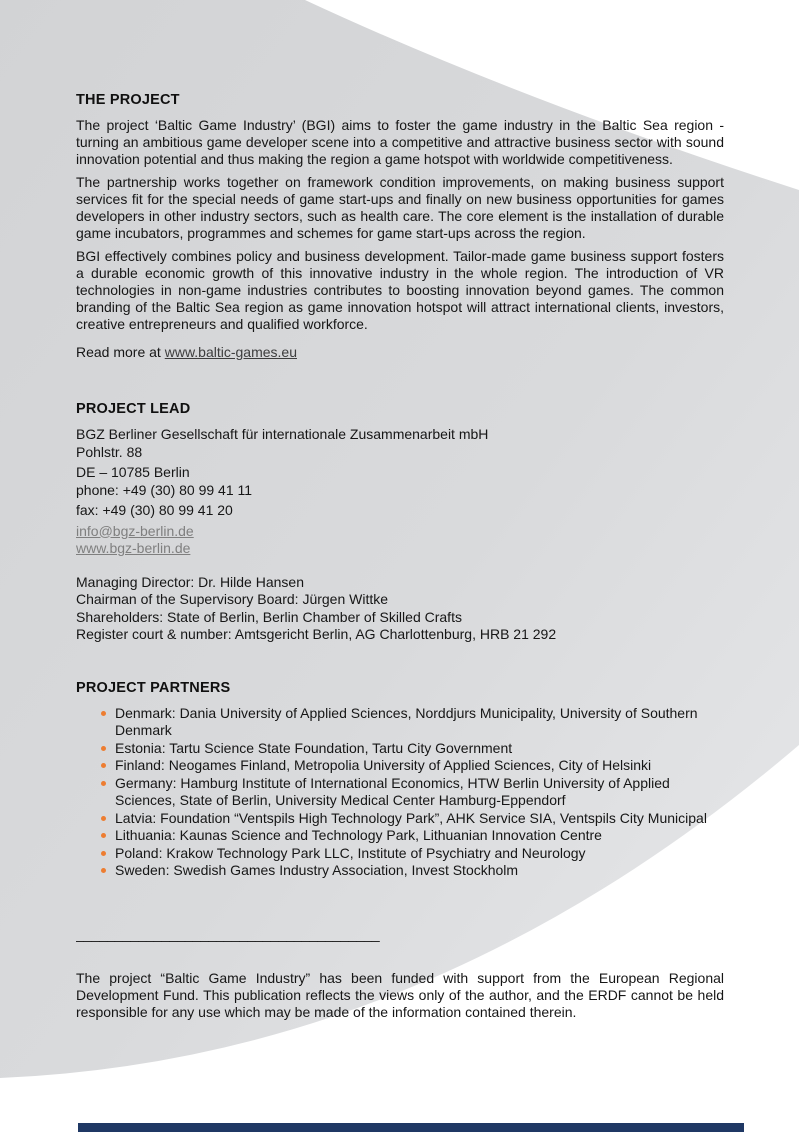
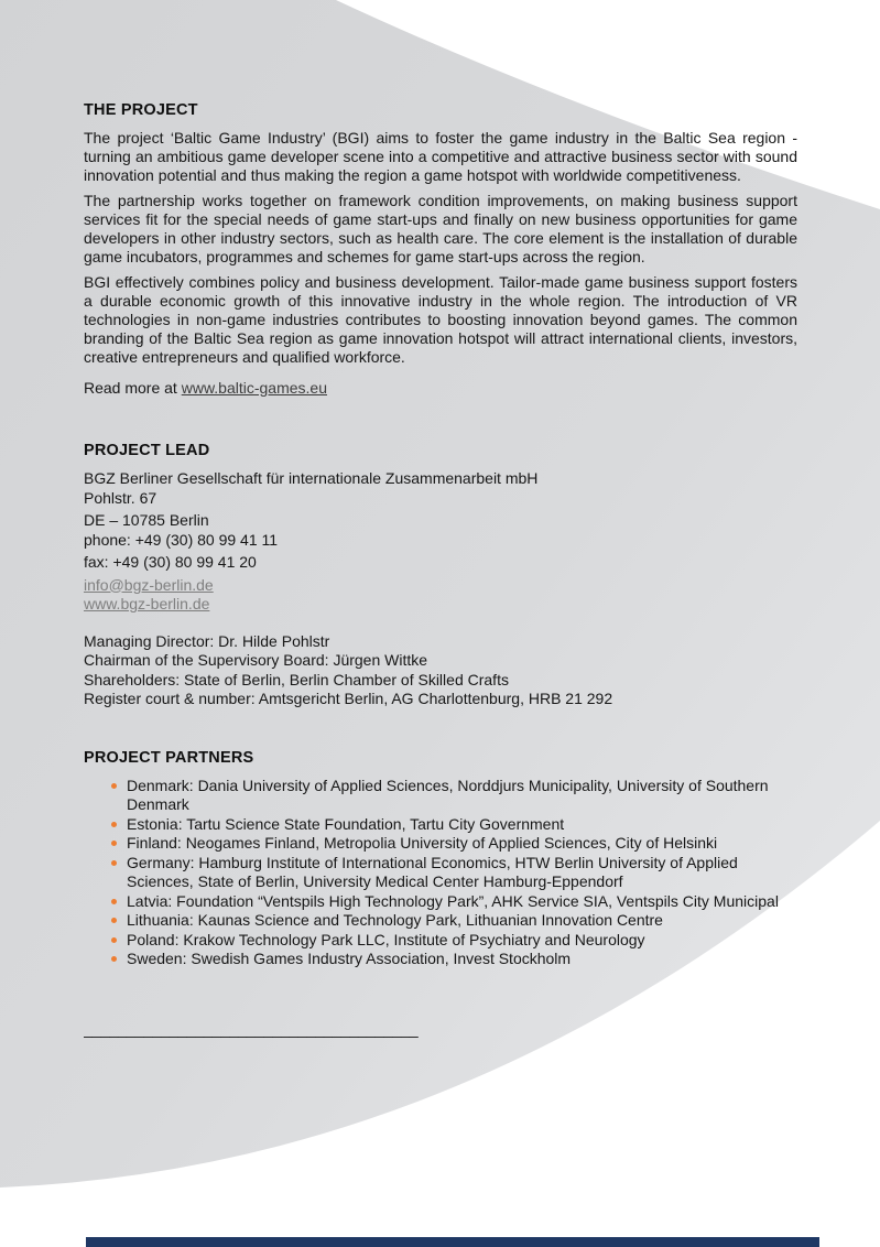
  THE PROJECT
  The project ‘Baltic Game Industry’ (BGI) aims to foster the game industry in the Baltic Sea region - turning an ambitious game developer scene into a competitive and attractive business sector with sound innovation potential and thus making the region a game hotspot with worldwide competitiveness.
- The partnership works together on framework condition improvements, on making business support services fit for the special needs of game start-ups and finally on new business opportunities for games developers in other industry sectors, such as health care. The core element is the installation of durable game incubators, programmes and schemes for game start-ups across the region.
+ The partnership works together on framework condition improvements, on making business support services fit for the special needs of game start-ups and finally on new business opportunities for game developers in other industry sectors, such as health care. The core element is the installation of durable game incubators, programmes and schemes for game start-ups across the region.
  BGI effectively combines policy and business development. Tailor-made game business support fosters a durable economic growth of this innovative industry in the whole region. The introduction of VR technologies in non-game industries contributes to boosting innovation beyond games. The common branding of the Baltic Sea region as game innovation hotspot will attract international clients, investors, creative entrepreneurs and qualified workforce.
  Read more at www.baltic-games.eu
  PROJECT LEAD
  BGZ Berliner Gesellschaft für internationale Zusammenarbeit mbH
- Pohlstr. 88
+ Pohlstr. 67
  DE – 10785 Berlin
  phone: +49 (30) 80 99 41 11
  fax: +49 (30) 80 99 41 20
  info@bgz-berlin.de
  www.bgz-berlin.de
- Managing Director: Dr. Hilde Hansen
+ Managing Director: Dr. Hilde Pohlstr
  Chairman of the Supervisory Board: Jürgen Wittke
  Shareholders: State of Berlin, Berlin Chamber of Skilled Crafts
  Register court & number: Amtsgericht Berlin, AG Charlottenburg, HRB 21 292
  PROJECT PARTNERS
  Denmark: Dania University of Applied Sciences, Norddjurs Municipality, University of Southern Denmark
  Estonia: Tartu Science State Foundation, Tartu City Government
  Finland: Neogames Finland, Metropolia University of Applied Sciences, City of Helsinki
  Germany: Hamburg Institute of International Economics, HTW Berlin University of Applied Sciences, State of Berlin, University Medical Center Hamburg-Eppendorf
  Latvia: Foundation “Ventspils High Technology Park”, AHK Service SIA, Ventspils City Municipal
  Lithuania: Kaunas Science and Technology Park, Lithuanian Innovation Centre
  Poland: Krakow Technology Park LLC, Institute of Psychiatry and Neurology
  Sweden: Swedish Games Industry Association, Invest Stockholm
  _______________________________________
- The project “Baltic Game Industry” has been funded with support from the European Regional Development Fund. This publication reflects the views only of the author, and the ERDF cannot be held responsible for any use which may be made of the information contained therein.
